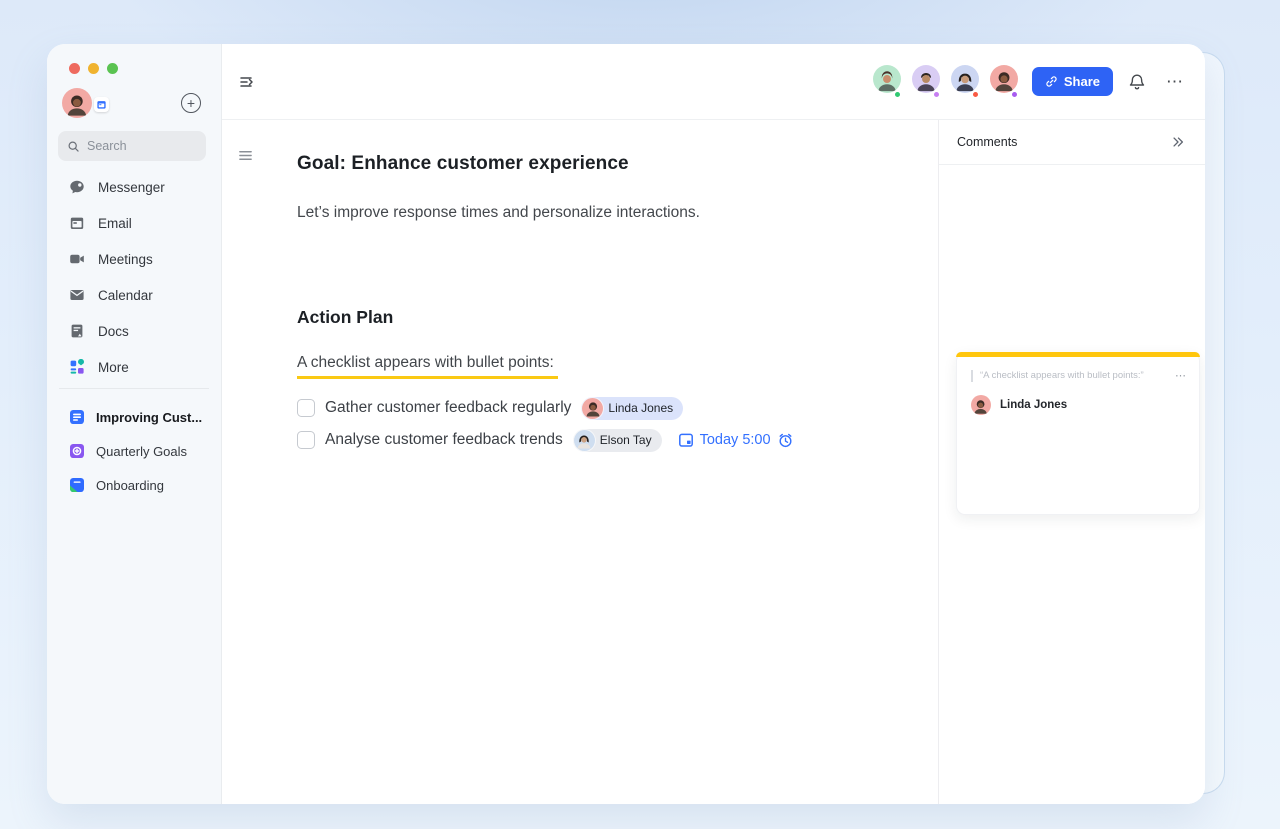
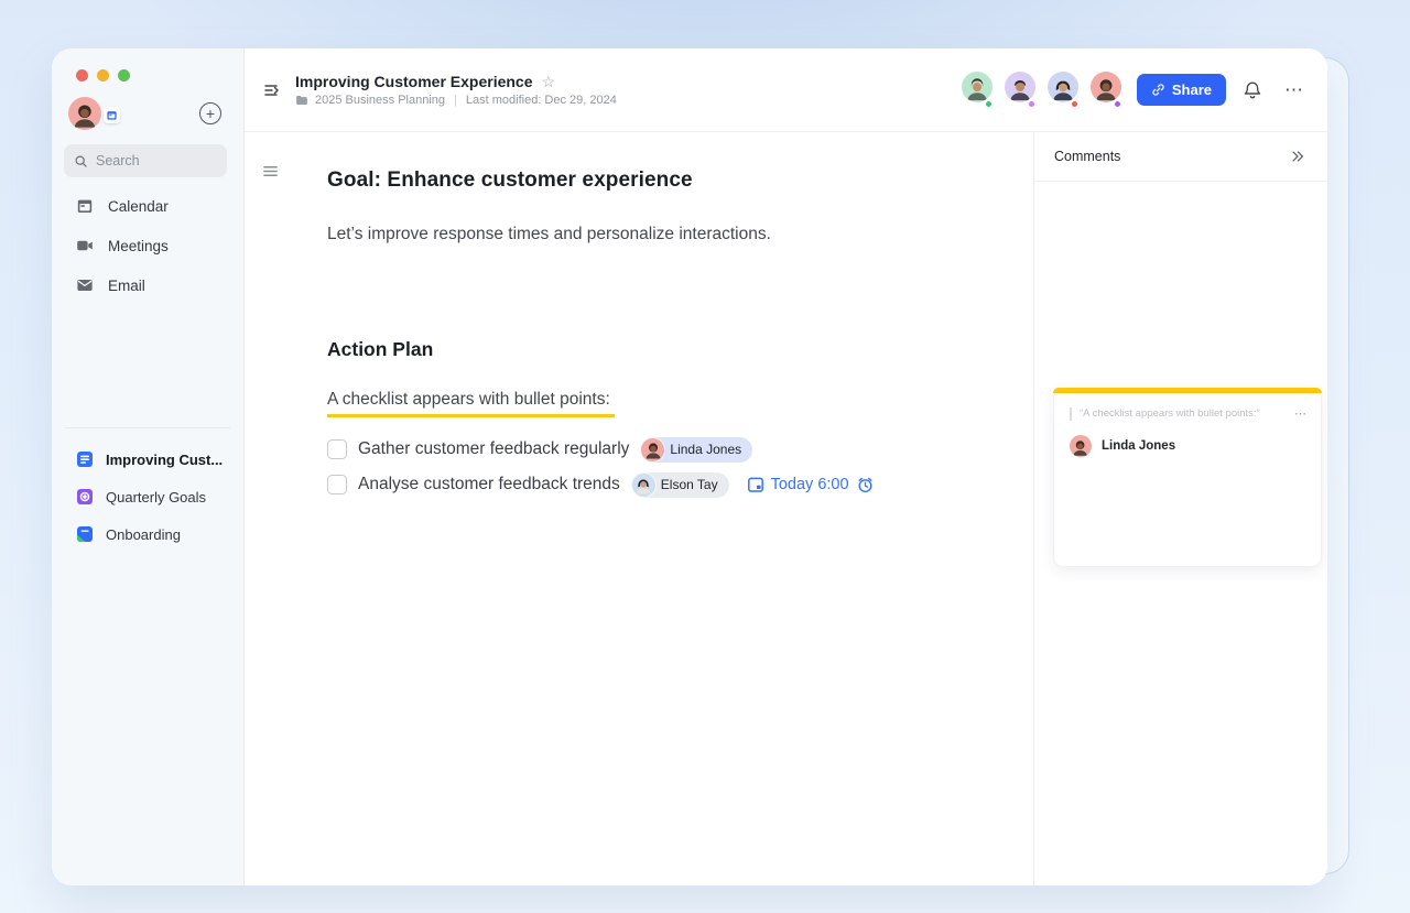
  +
  Search
- Messenger
- Email
+ Calendar
  Meetings
- Calendar
+ Email
- Docs
- More
  Improving Cust...
  Quarterly Goals
  Onboarding
+ Improving Customer Experience
+ ☆
+ 2025 Business Planning
+ |
+ Last modified: Dec 29, 2024
  Share
  ⋯
  Goal: Enhance customer experience
  Let’s improve response times and personalize interactions.
  Action Plan
  A checklist appears with bullet points:
  Gather customer feedback regularly
  Linda Jones
  Analyse customer feedback trends
  Elson Tay
- Today 5:00
+ Today 6:00
  Comments
  “A checklist appears with bullet points:”
  ⋯
  Linda Jones
